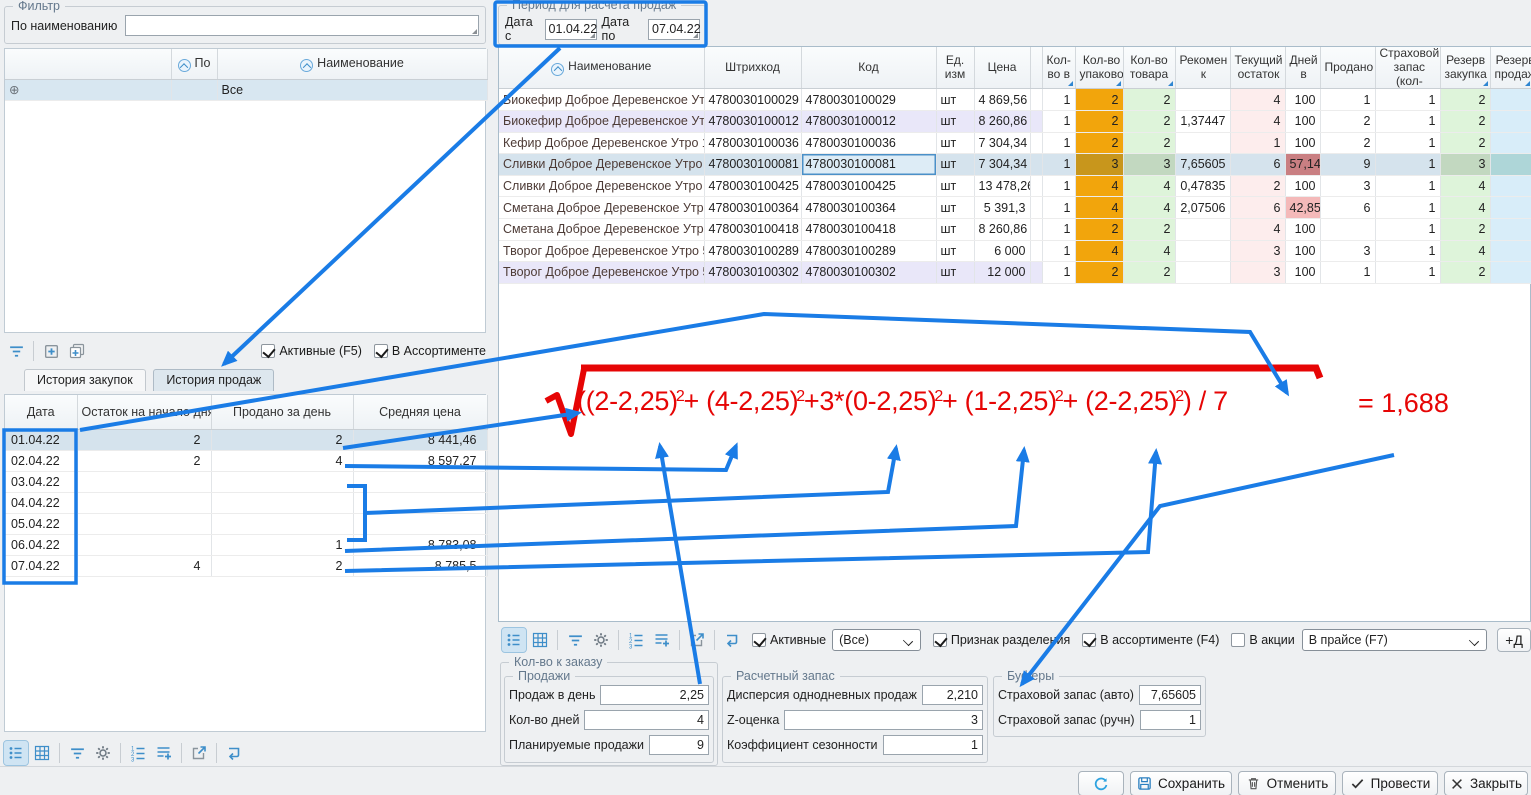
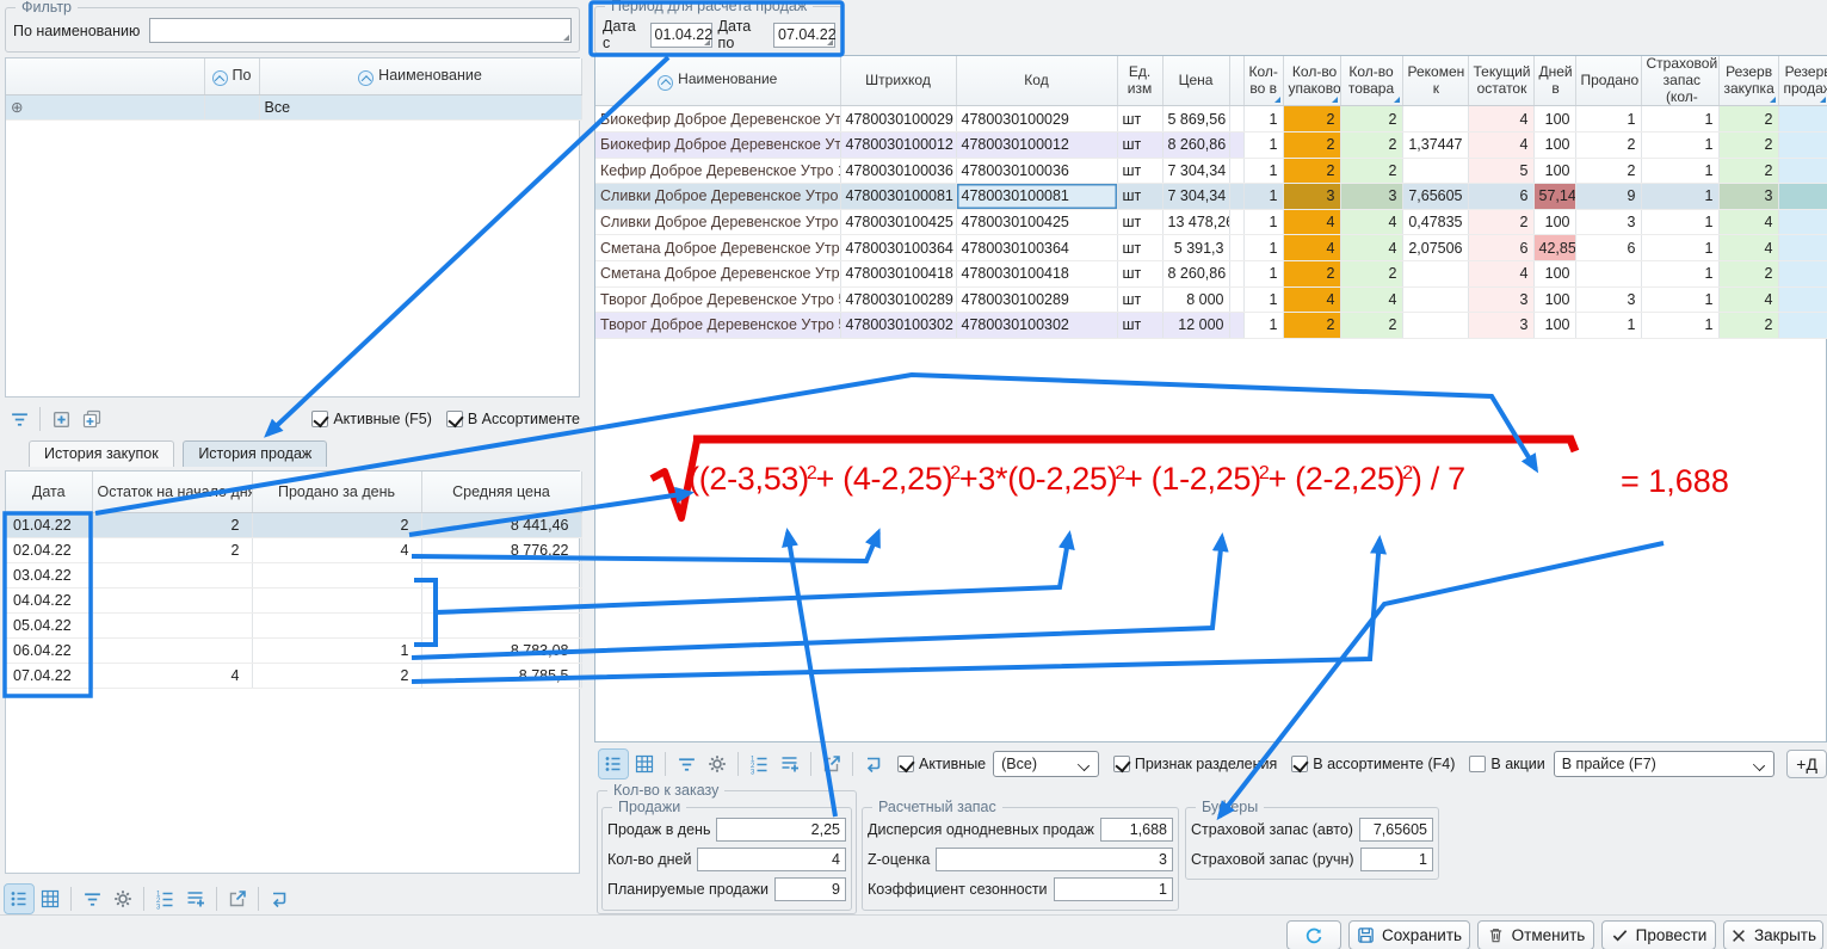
  Фильтр
  По наименованию
  	По	Наименование
  ⊕		Все
  Активные (F5)
  В Ассортименте
  История закупок История продаж
  Дата	Остаток на начан	Продано за день	Средняя цена
  01.04.22	2	2	8 441,46
- 02.04.22	2	4	8 597,27
+ 02.04.22	2	4	8 776,22
  03.04.22
  04.04.22
  05.04.22
  06.04.22		1	8 783,
  07.04.22	4	2	8 785,5
  Период для расчета продаж
  Дата с
  01.04.22
  Дата по
  07.04.22
  Наименование	Штрихкод	Код	Ед. изм	Цена		Кол- во в	Кол-во упаково	Кол-во товара	Рекомен к	Текущий остаток	Дней в	Продано	Страховой запас (кол-	Резерв закупка	Резер прода
- иокефир Доброе Деревенское Ут	4780030100029	4780030100029	шт	4 869,56		1	2	2		4	100	1	1	2
+ иокефир Доброе Деревенское Ут	4780030100029	4780030100029	шт	5 869,56		1	2	2		4	100	1	1	2
  Биокефир Доброе Деревенское Ут	4780030100012	4780030100012	шт	8 260,86		1	2	2	1,37447	4	100	2	1	2
- Кефир Доброе Деревенское Утро	4780030100036	4780030100036	шт	7 304,34		1	2	2		1	100	2	1	2
+ Кефир Доброе Деревенское Утро	4780030100036	4780030100036	шт	7 304,34		1	2	2		5	100	2	1	2
  Сливки Доброе Деревенское Утро	4780030100081	4780030100081	шт	7 304,34		1	3	3	7,65605	6	57,14	9	1	3
  Сливки Доброе Деревенское Утро	4780030100425	4780030100425	шт	13 478,2		1	4	4	0,47835	2	100	3	1	4
  Сметана Доброе Деревенское Утр	4780030100364	4780030100364	шт	5 391,3		1	4	4	2,07506	6	42,85	6	1	4
  Сметана Доброе Деревенское Утр	4780030100418	4780030100418	шт	8 260,86		1	2	2		4	100		1	2
- Творог Доброе Деревенское Утро	4780030100289	4780030100289	шт	6 000		1	4	4		3	100	3	1	4
+ Творог Доброе Деревенское Утро	4780030100289	4780030100289	шт	8 000		1	4	4		3	100	3	1	4
  Творог Доброе Деревенское Утро	4780030100302	4780030100302	шт	12 000		1	2	2		3	100	1	1	2
  Активные
  (Все)
  Признак разделения
  В ассортименте (F4)
  В акции
  В прайсе (F7)
  +Д
  Кол-во к заказу
  Продажи
  Продаж в день
  2,25
  Кол-во дней
  4
  Планируемые продажи
  9
  Расчетный запас
  Дисперсия однодневных продаж
- 2,210
+ 1,688
  Z-оценка
  3
  Коэффициент сезонности
  1
  Буеры
  Страховой запас (авто)
  7,65605
  Страховой запас (ручн)
  1
  Сохранить
  Отменить
  Провести
  Закрыть
- ((2-2,25)2+ (4-2,25)2+3*(0-2,25)2+ (1-2,25)2+ (2-2,25)2) / 7
+ ((2-3,53)2+ (4-2,25)2+3*(0-2,25)2+ (1-2,25)2+ (2-2,25)2) / 7
  = 1,688
